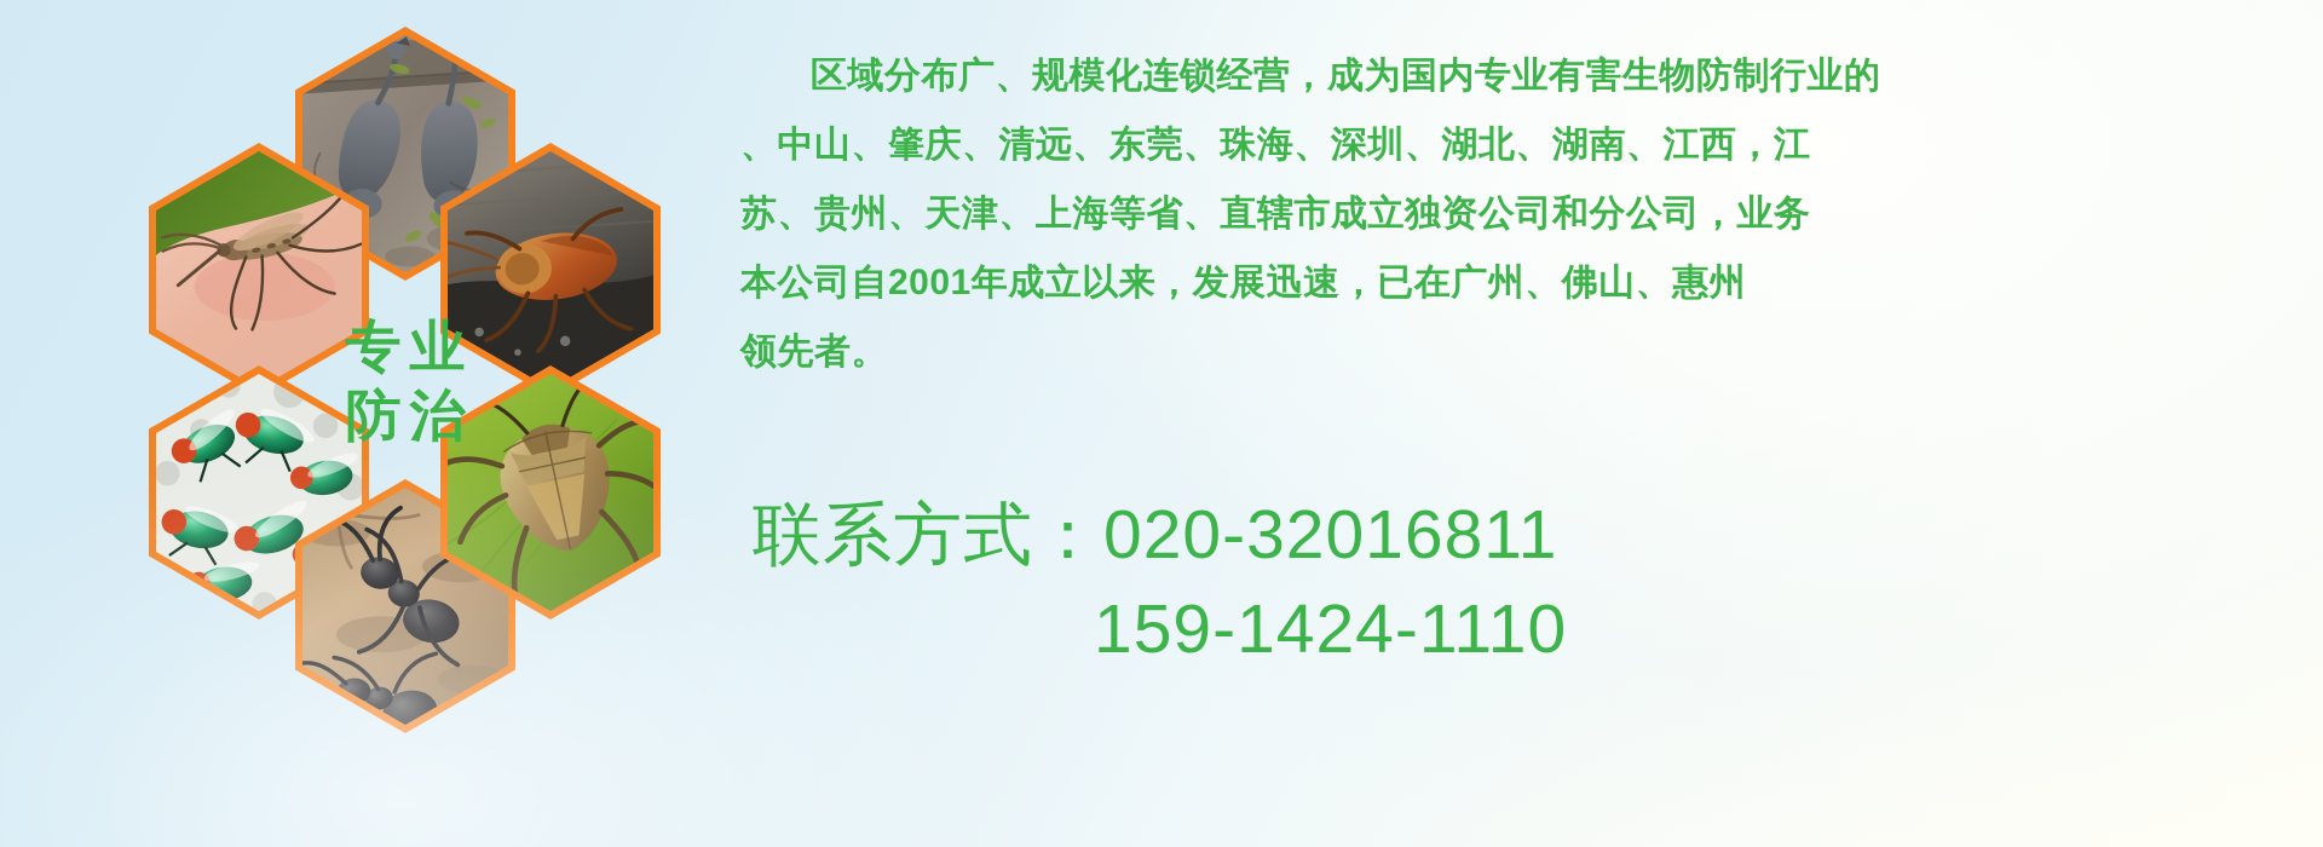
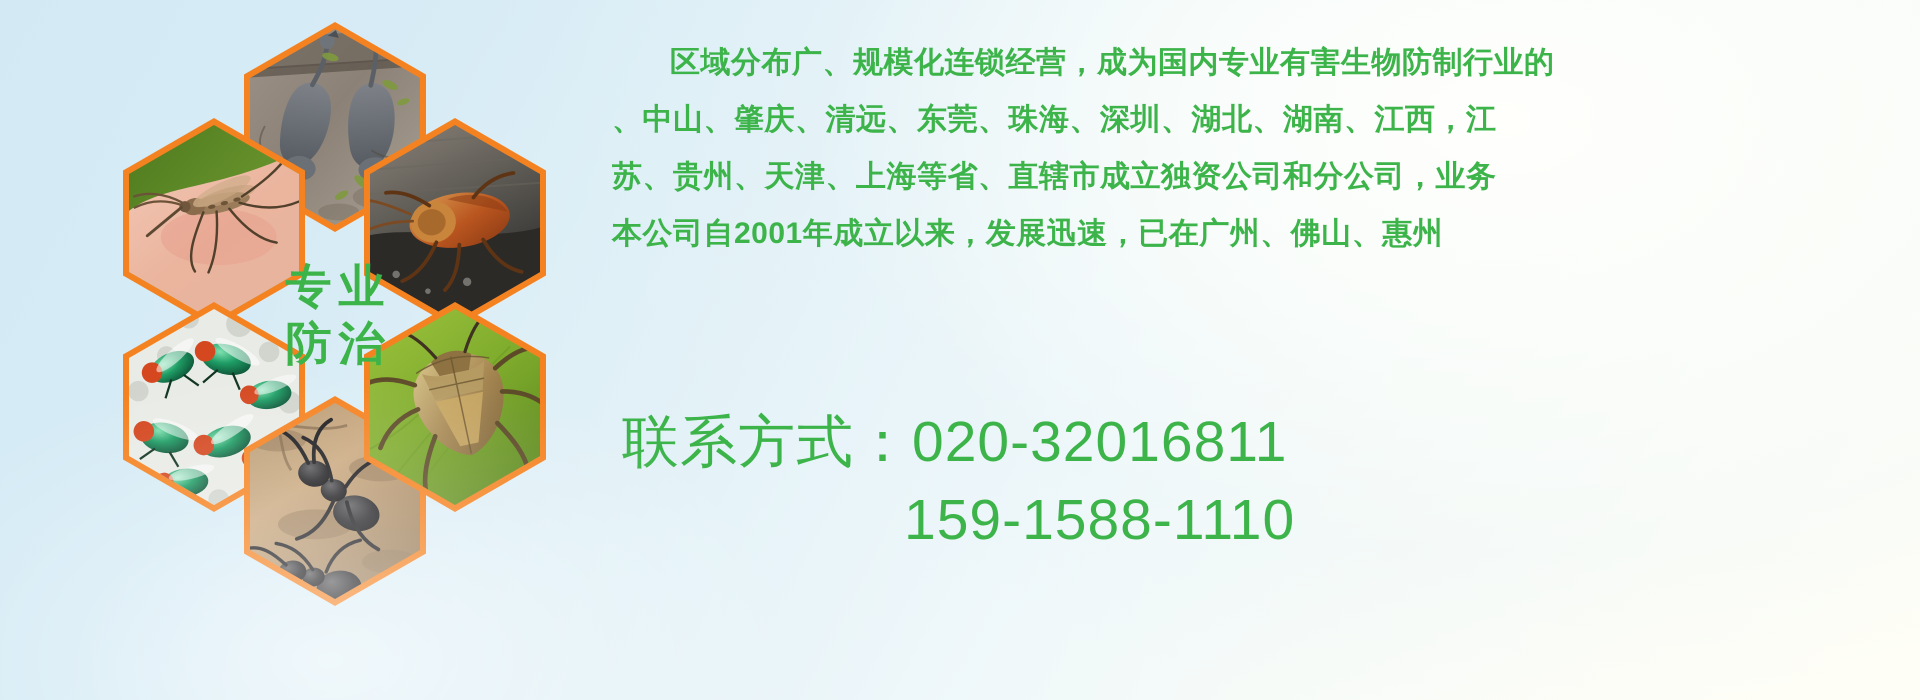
  专业
  防治
  区域分布广、规模化连锁经营，成为国内专业有害生物防制行业的
  、中山、肇庆、清远、东莞、珠海、深圳、湖北、湖南、江西，江
  苏、贵州、天津、上海等省、直辖市成立独资公司和分公司，业务
  本公司自2001年成立以来，发展迅速，已在广州、佛山、惠州
- 领先者。
  式：020-32016811
- 159-1424-1110
+ 159-1588-1110
